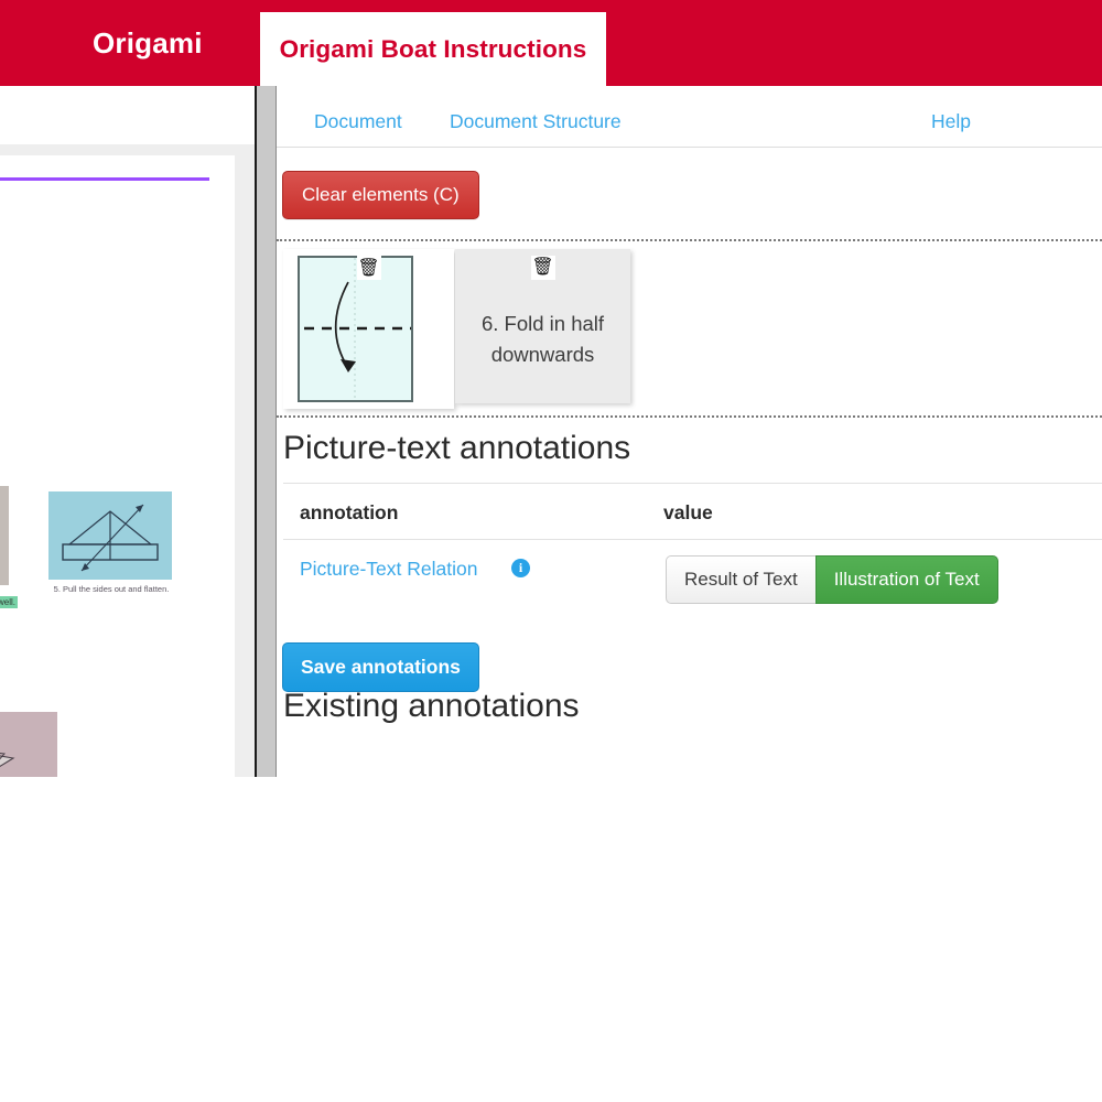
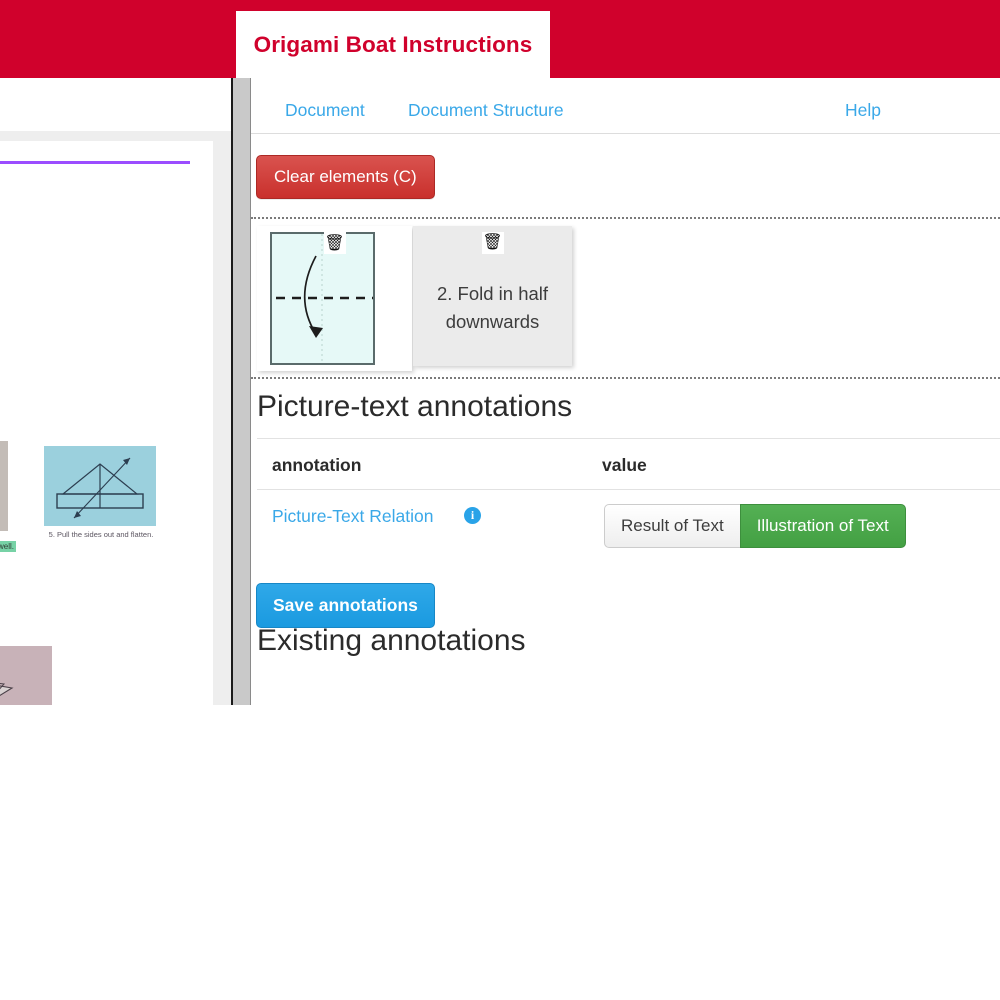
- Origami
  Origami Boat Instructions
  5. Pull the sides out and flatten.
  well.
  Document
  Document Structure
  Help
  Clear elements (C)
  🗑
  🗑
- 6. Fold in half downwards
+ 2. Fold in half downwards
  Picture-text annotations
  annotation
  value
  Picture-Text Relation
  i
  Result of Text
  Illustration of Text
  Save annotations
  Existing annotations
